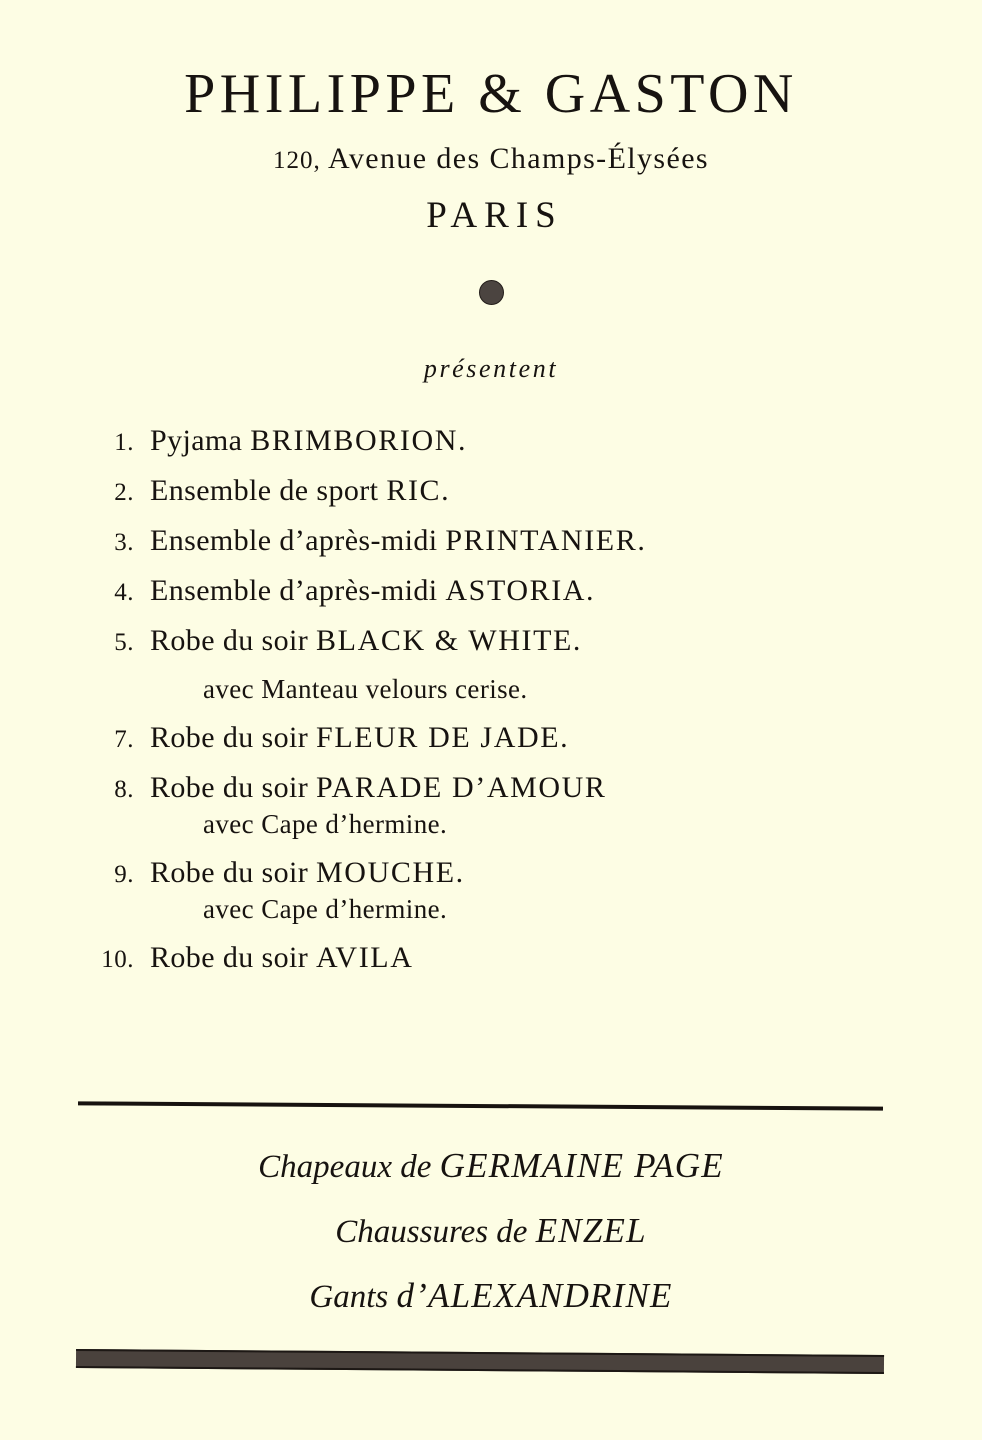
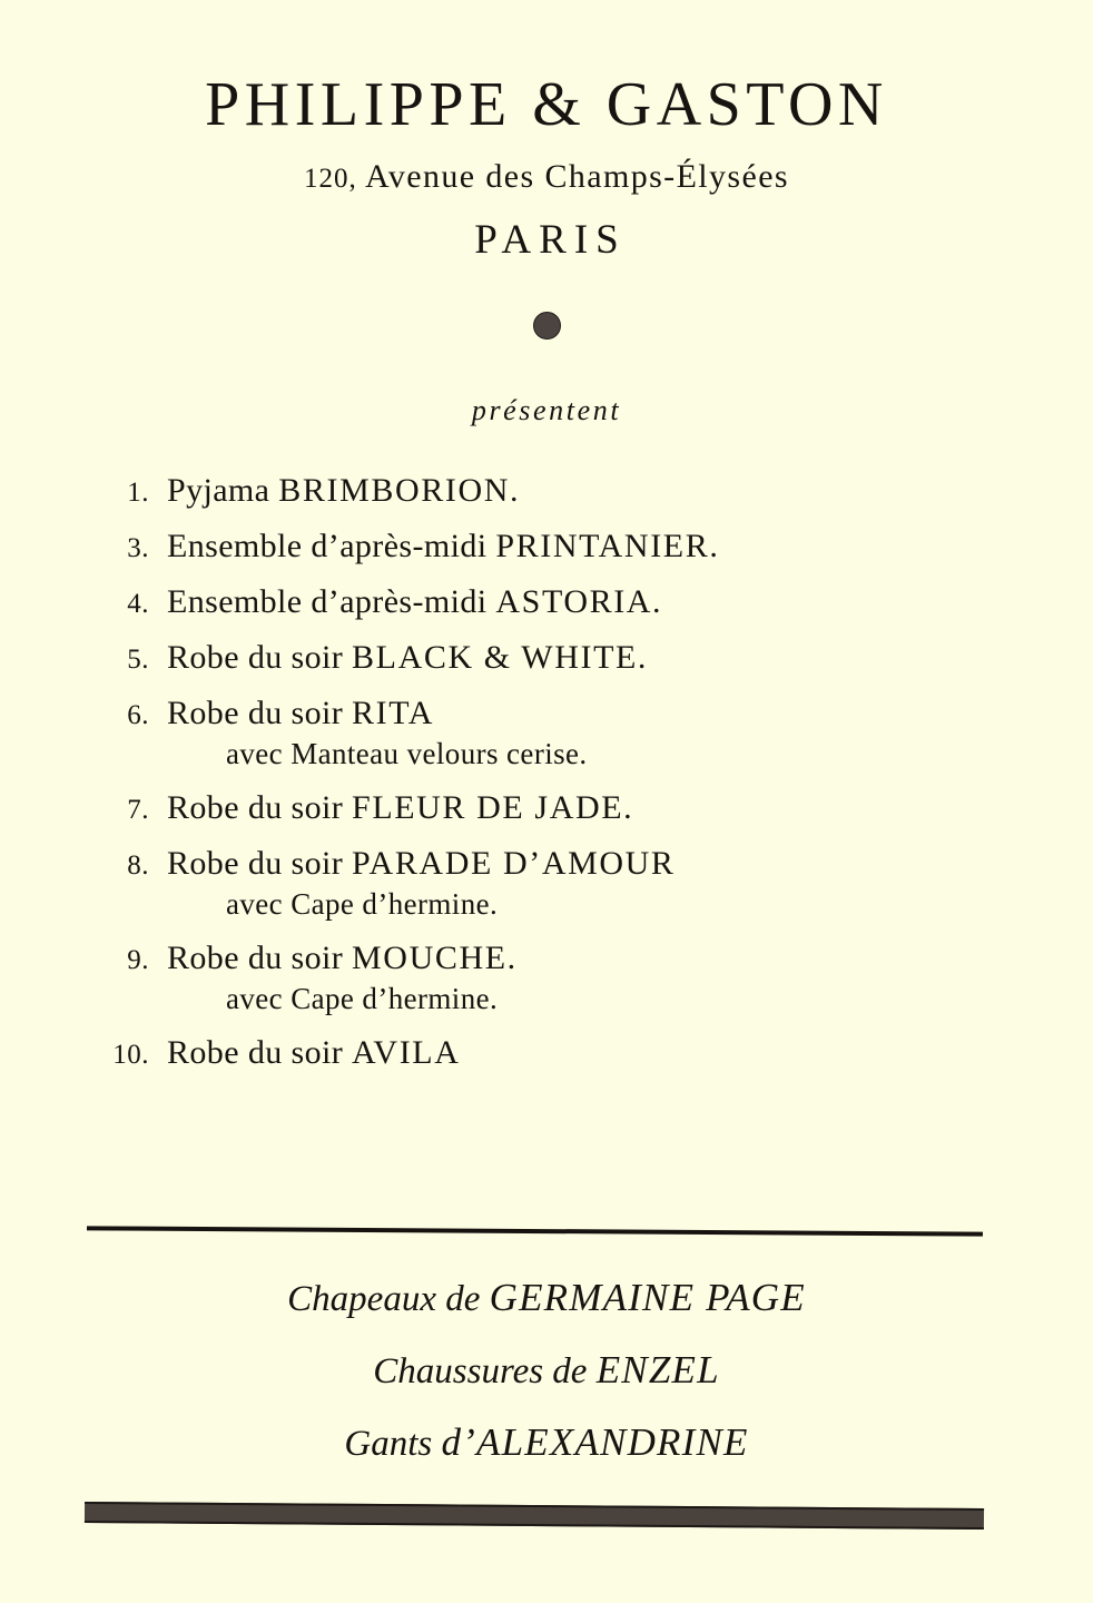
  PHILIPPE & GASTON
  120, Avenue des Champs-Élysées
  PARIS
  présentent
  1.
  Pyjama BRIMBORION.
- 2.
- Ensemble de sport RIC.
  3.
  Ensemble d’après-midi PRINTANIER.
  4.
  Ensemble d’après-midi ASTORIA.
  5.
  Robe du soir BLACK & WHITE.
+ 6.
+ Robe du soir RITA
  avec Manteau velours cerise.
  7.
  Robe du soir FLEUR DE JADE.
  8.
  Robe du soir PARADE D’AMOUR
  avec Cape d’hermine.
  9.
  Robe du soir MOUCHE.
  avec Cape d’hermine.
  10.
  Robe du soir AVILA
  Chapeaux de GERMAINE PAGE
  Chaussures de ENZEL
  Gants d’ALEXANDRINE
